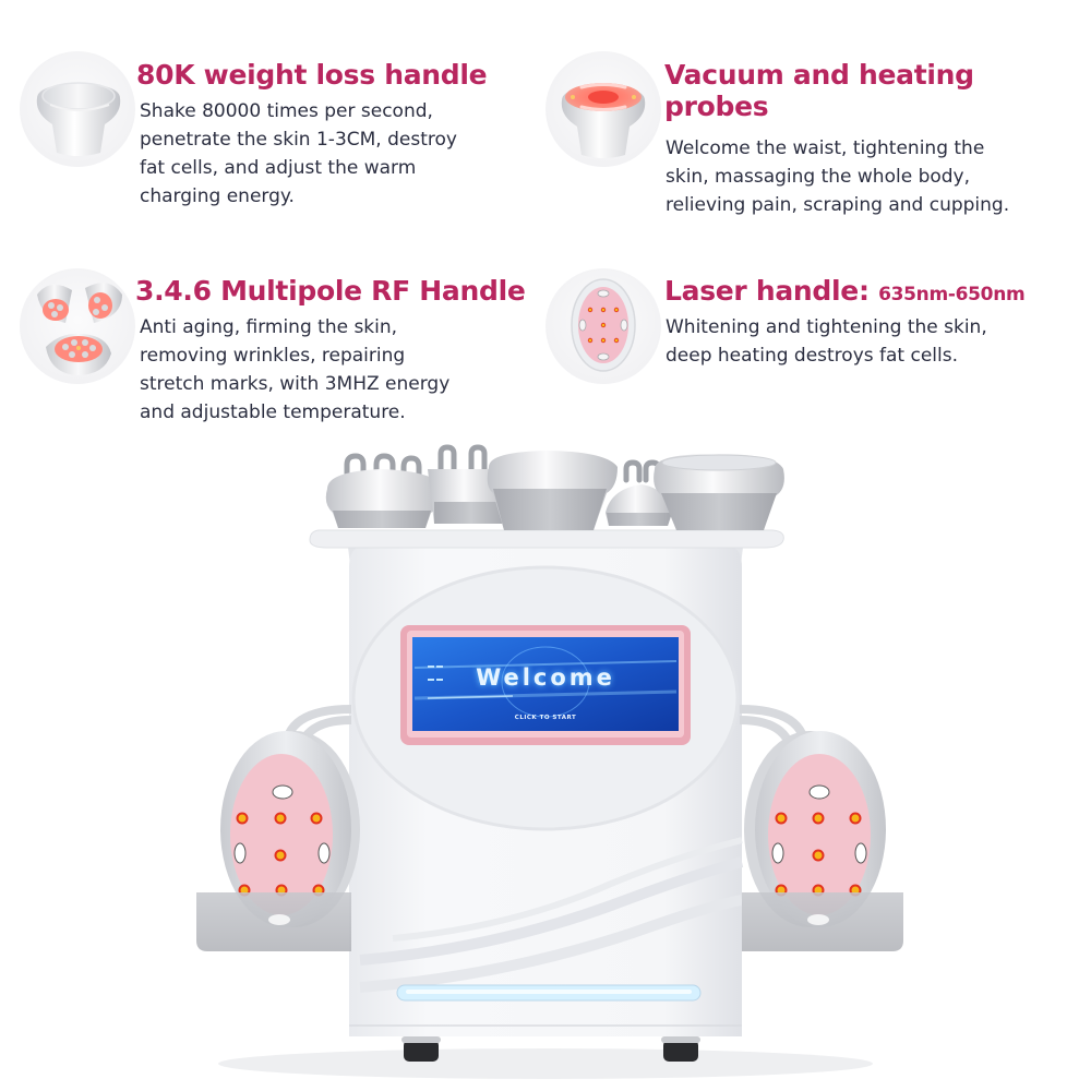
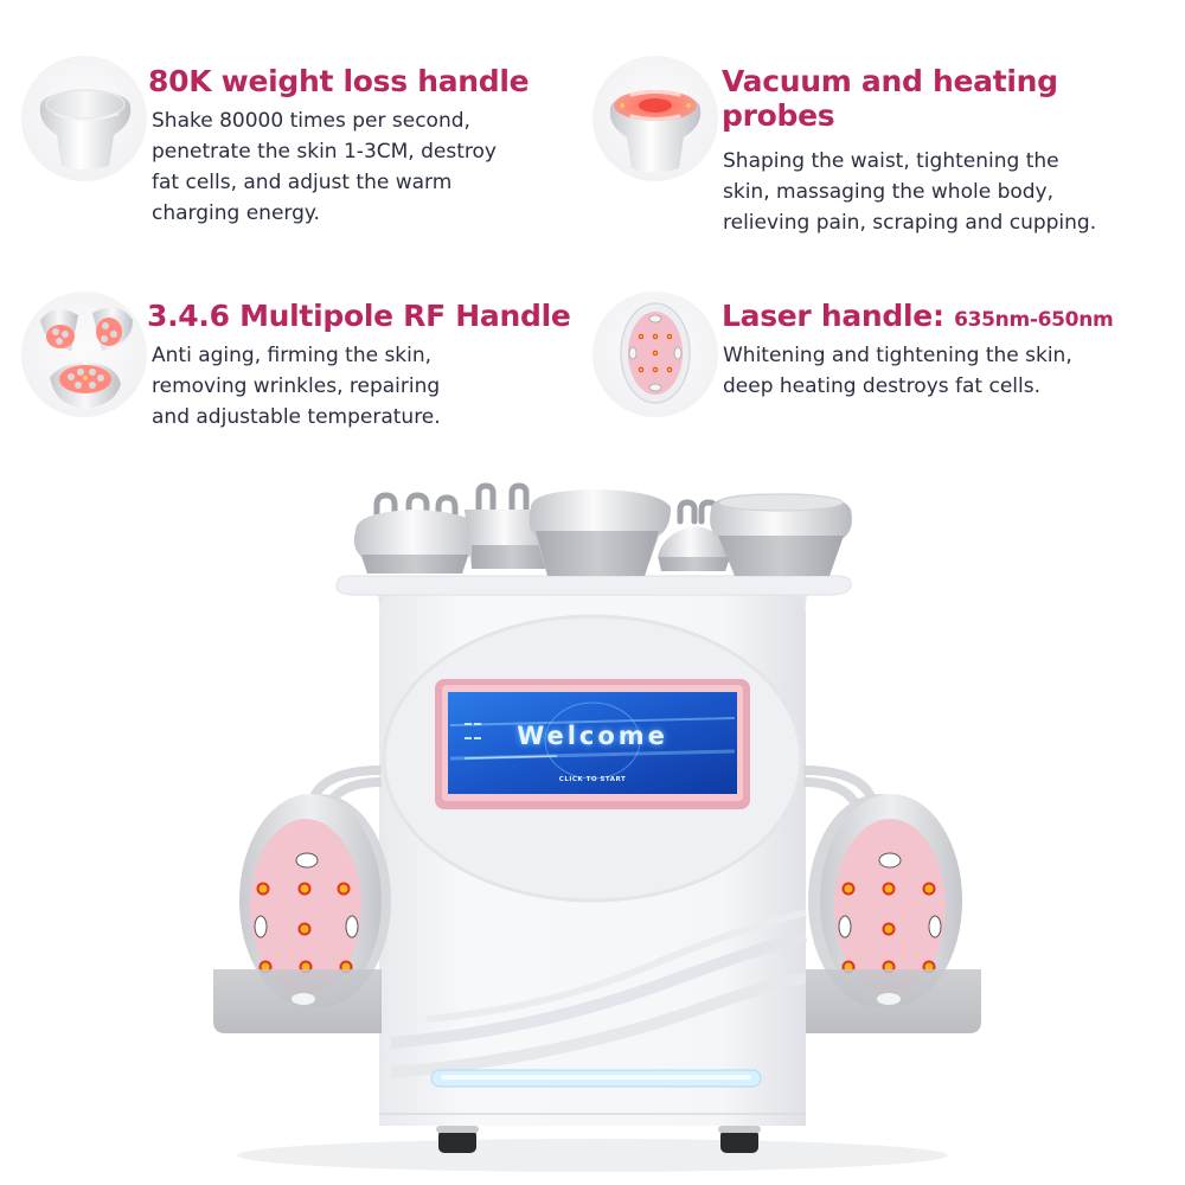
  80K weight loss handle
  Shake 80000 times per second,
  penetrate the skin 1-3CM, destroy
  fat cells, and adjust the warm
  charging energy.
  Vacuum and heating
  probes
- Welcome the waist, tightening the
+ Shaping the waist, tightening the
  skin, massaging the whole body,
  relieving pain, scraping and cupping.
  3.4.6 Multipole RF Handle
  Anti aging, firming the skin,
  removing wrinkles, repairing
- stretch marks, with 3MHZ energy
  and adjustable temperature.
  Laser handle: 635nm-650nm
  Whitening and tightening the skin,
  deep heating destroys fat cells.
  Welcome
